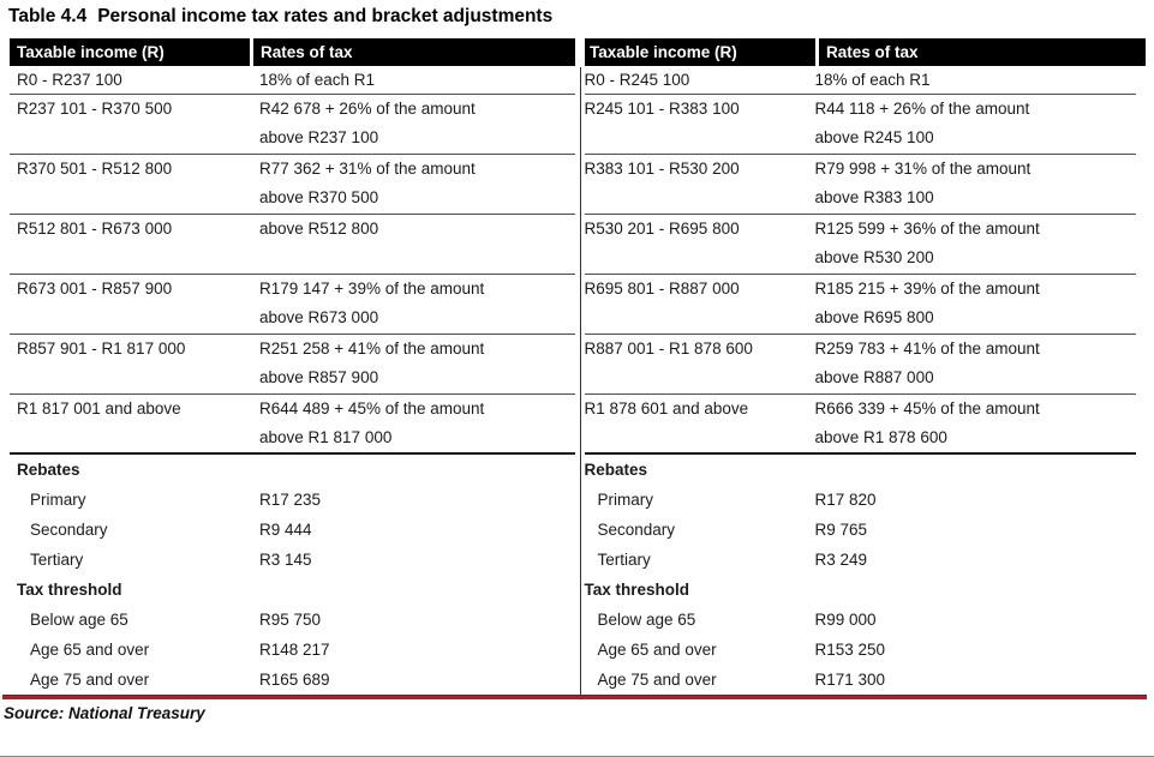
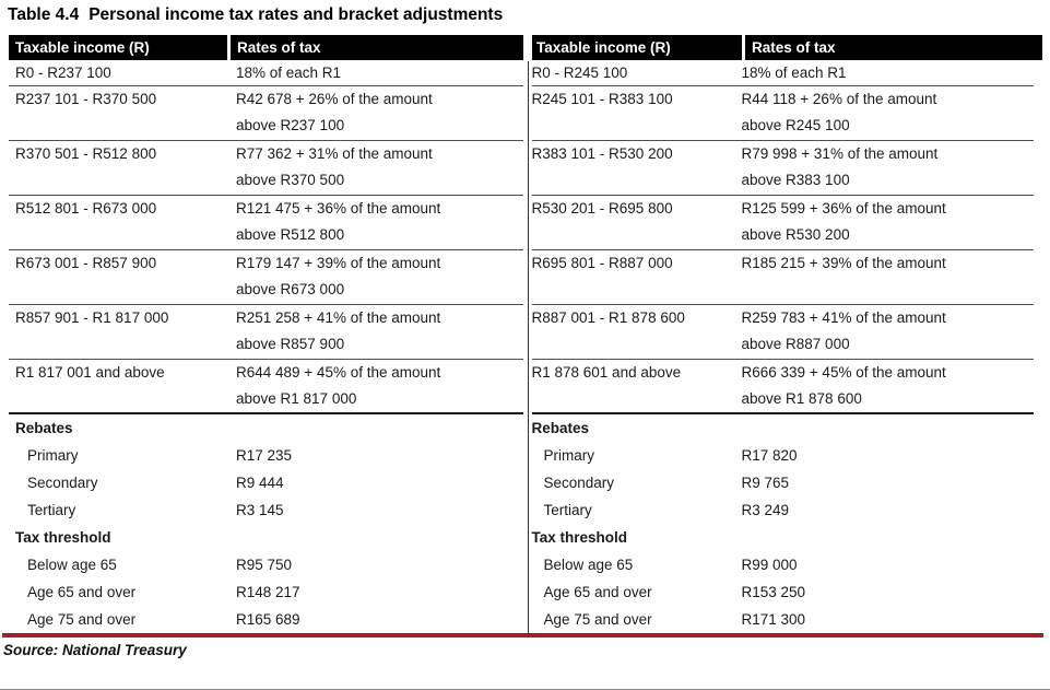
  Table 4.4 Personal income tax rates and bracket adjustments
  Taxable income (R)
  Rates of tax
  Taxable income (R)
  Rates of tax
  R0 - R237 100
  18% of each R1
  R237 101 - R370 500
  R42 678 + 26% of the amount
  above R237 100
  R370 501 - R512 800
  R77 362 + 31% of the amount
  above R370 500
  R512 801 - R673 000
+ R121 475 + 36% of the amount
  above R512 800
  R673 001 - R857 900
  R179 147 + 39% of the amount
  above R673 000
  R857 901 - R1 817 000
  R251 258 + 41% of the amount
  above R857 900
  R1 817 001 and above
  R644 489 + 45% of the amount
  above R1 817 000
  Rebates
  Primary
  R17 235
  Secondary
  R9 444
  Tertiary
  R3 145
  Tax threshold
  Below age 65
  R95 750
  Age 65 and over
  R148 217
  Age 75 and over
  R165 689
  R0 - R245 100
  18% of each R1
  R245 101 - R383 100
  R44 118 + 26% of the amount
  above R245 100
  R383 101 - R530 200
  R79 998 + 31% of the amount
  above R383 100
  R530 201 - R695 800
  R125 599 + 36% of the amount
  above R530 200
  R695 801 - R887 000
  R185 215 + 39% of the amount
- above R695 800
  R887 001 - R1 878 600
  R259 783 + 41% of the amount
  above R887 000
  R1 878 601 and above
  R666 339 + 45% of the amount
  above R1 878 600
  Rebates
  Primary
  R17 820
  Secondary
  R9 765
  Tertiary
  R3 249
  Tax threshold
  Below age 65
  R99 000
  Age 65 and over
  R153 250
  Age 75 and over
  R171 300
  Source: National Treasury
